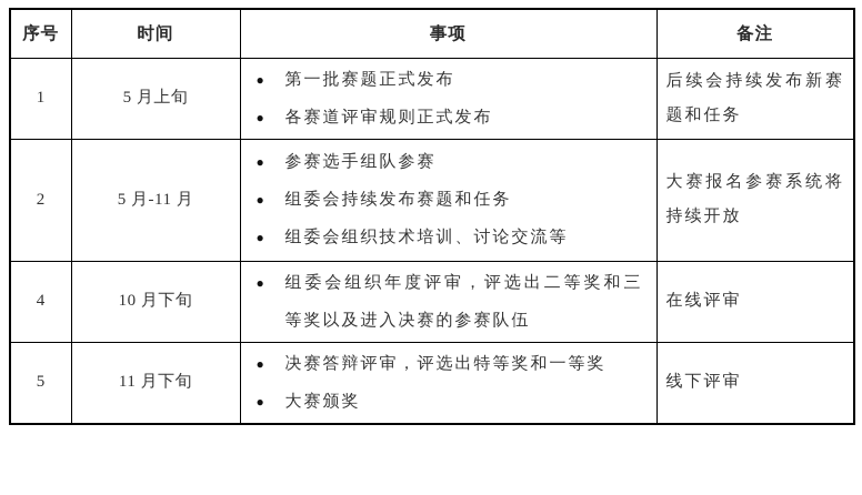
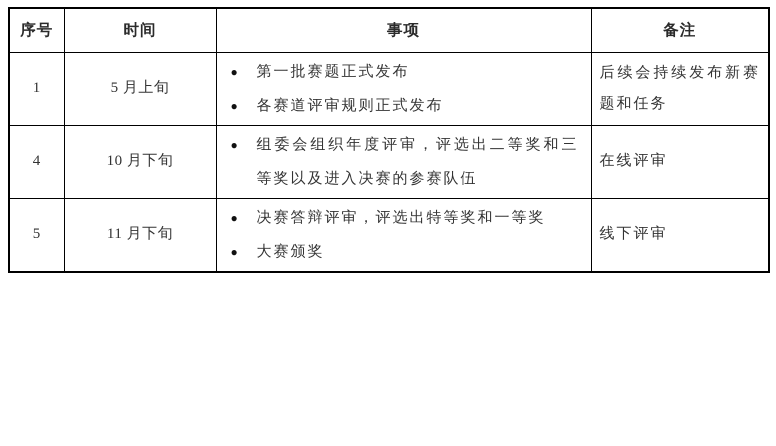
  序号	时间	事项	备注
  1	5 月上旬	● 第一批赛题正式发布 ● 各赛道评审规则正式发布	后续会持续发布新赛题和任务
- 2	5 月-11 月	● 参赛选手组队参赛 ● 组委会持续发布赛题和任务 ● 组委会组织技术培训、讨论交流等	大赛报名参赛系统将持续开放
  4	10 月下旬	● 组委会组织年度评审，评选出二等奖和三等奖以及进入决赛的参赛队伍	在线评审
  5	11 月下旬	● 决赛答辩评审，评选出特等奖和一等奖 ● 大赛颁奖	线下评审
